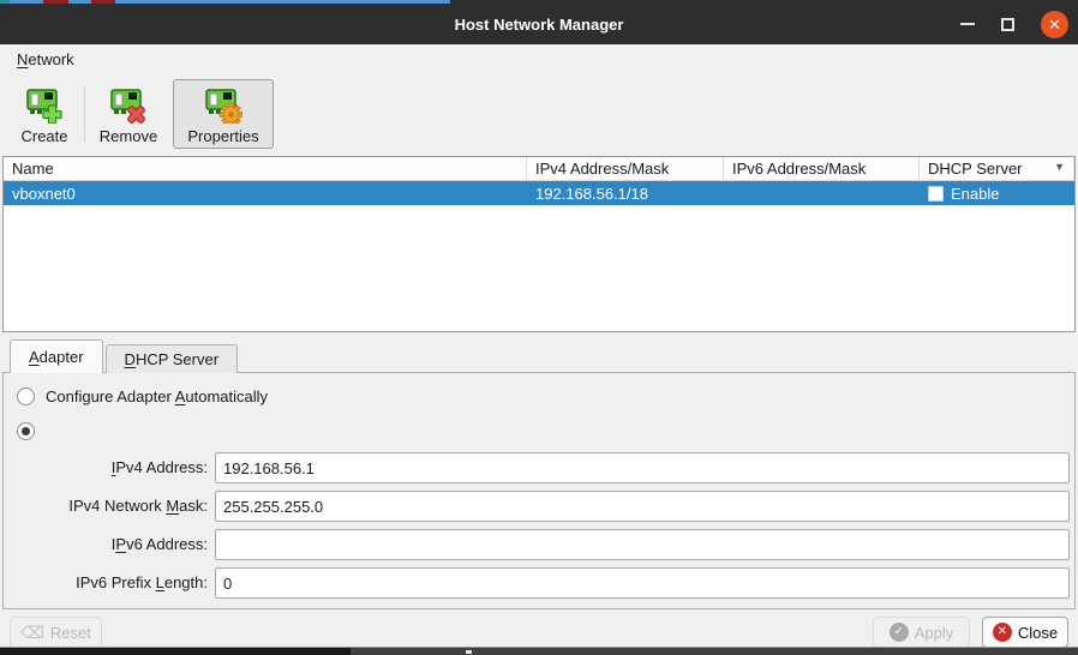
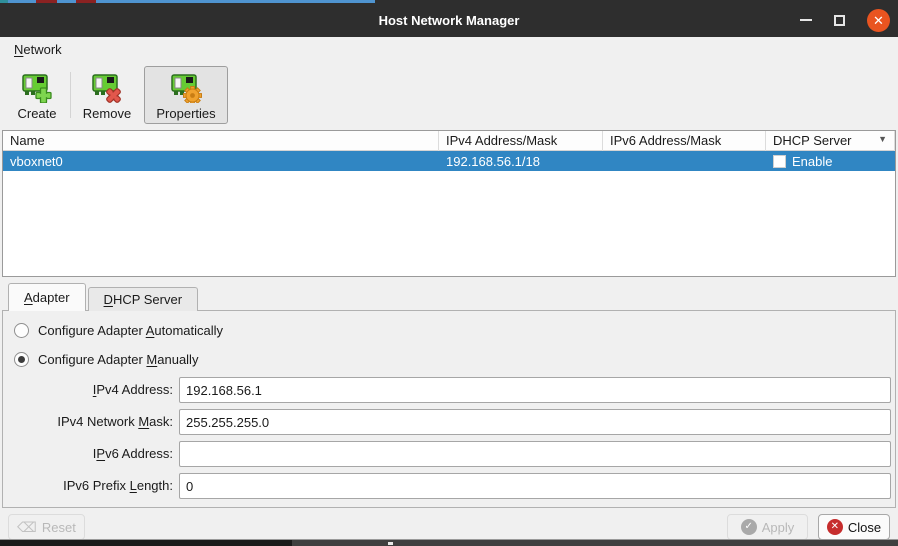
  Host Network Manager
  ✕
  Network
  Create
  Remove
  Properties
  Name
  IPv4 Address/Mask
  IPv6 Address/Mask
  DHCP Server
  ▼
  vboxnet0
  192.168.56.1/18
  Enable
  Adapter
  DHCP Server
  Configure Adapter Automatically
+ Configure Adapter Manually
  IPv4 Address:
  192.168.56.1
  IPv4 Network Mask:
  255.255.255.0
  IPv6 Address:
  IPv6 Prefix Length:
  0
  ⌫
  Reset
  ✓
  Apply
  ✕
  Close
